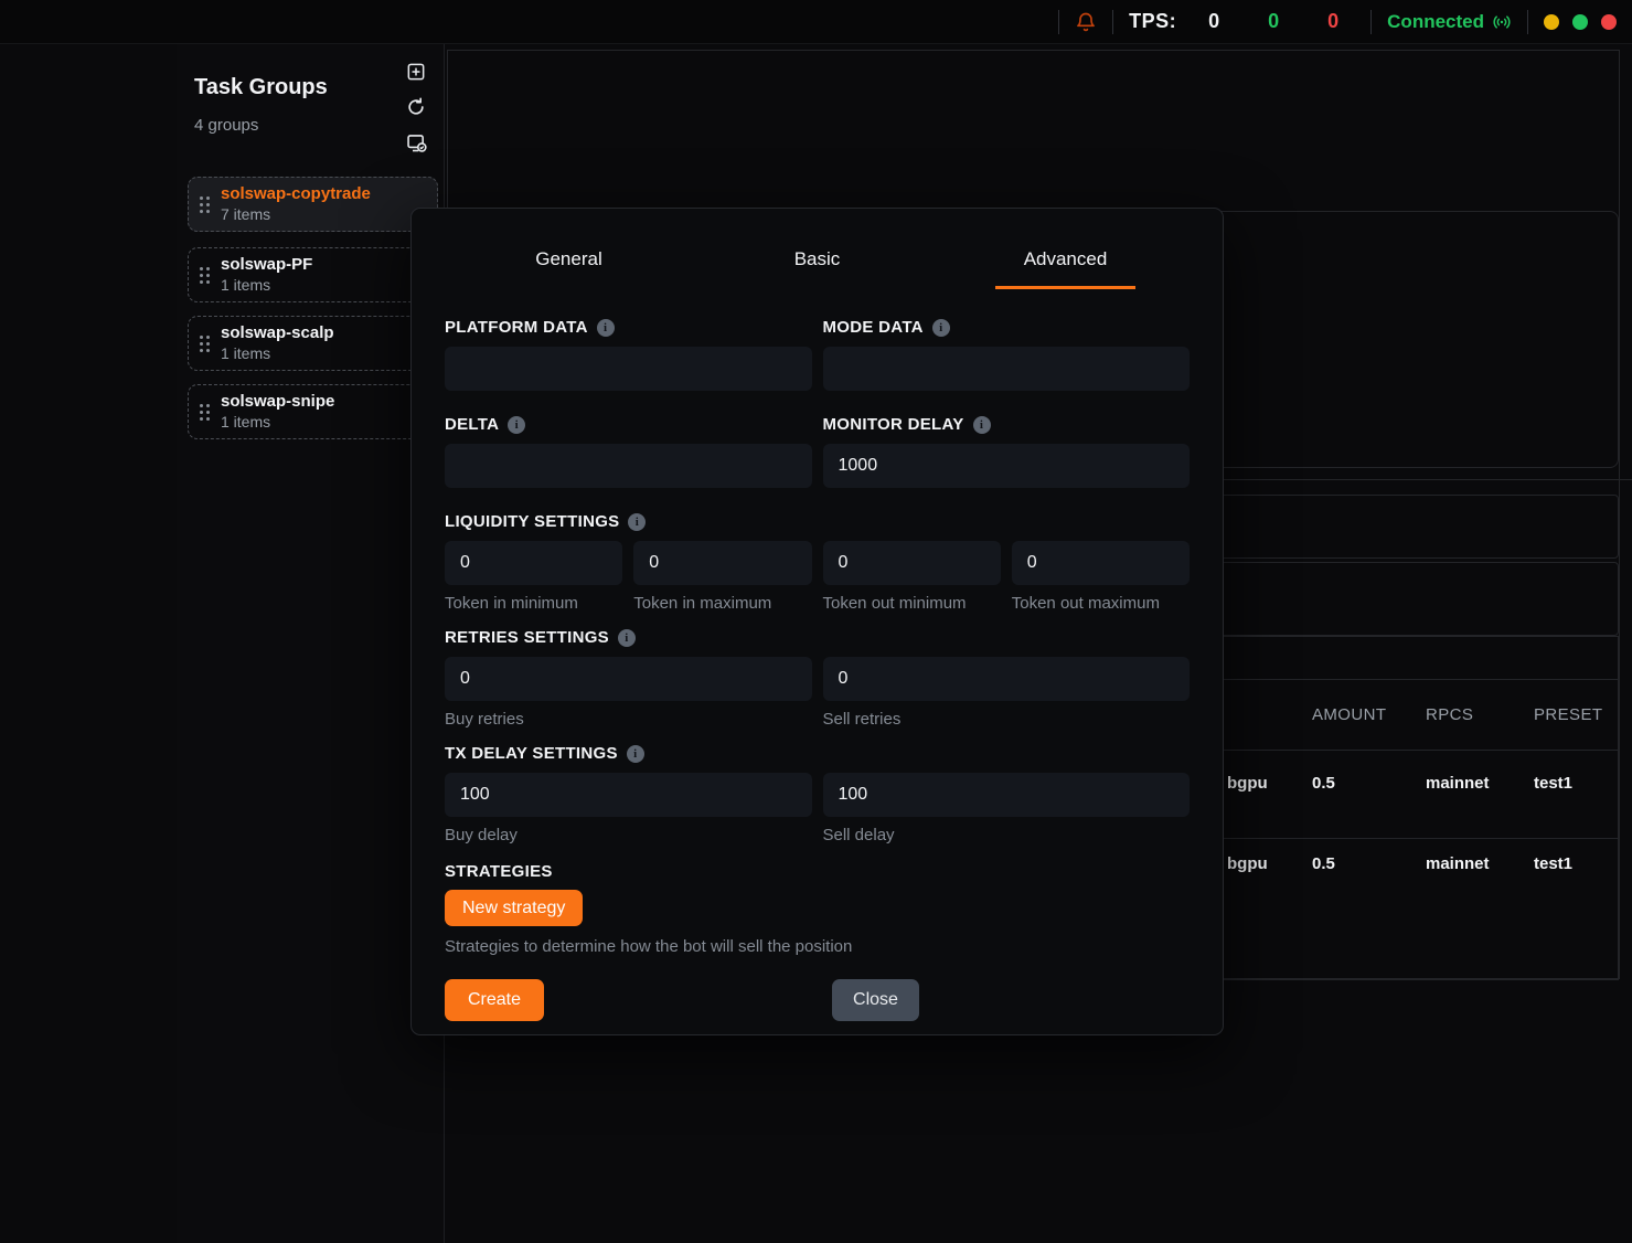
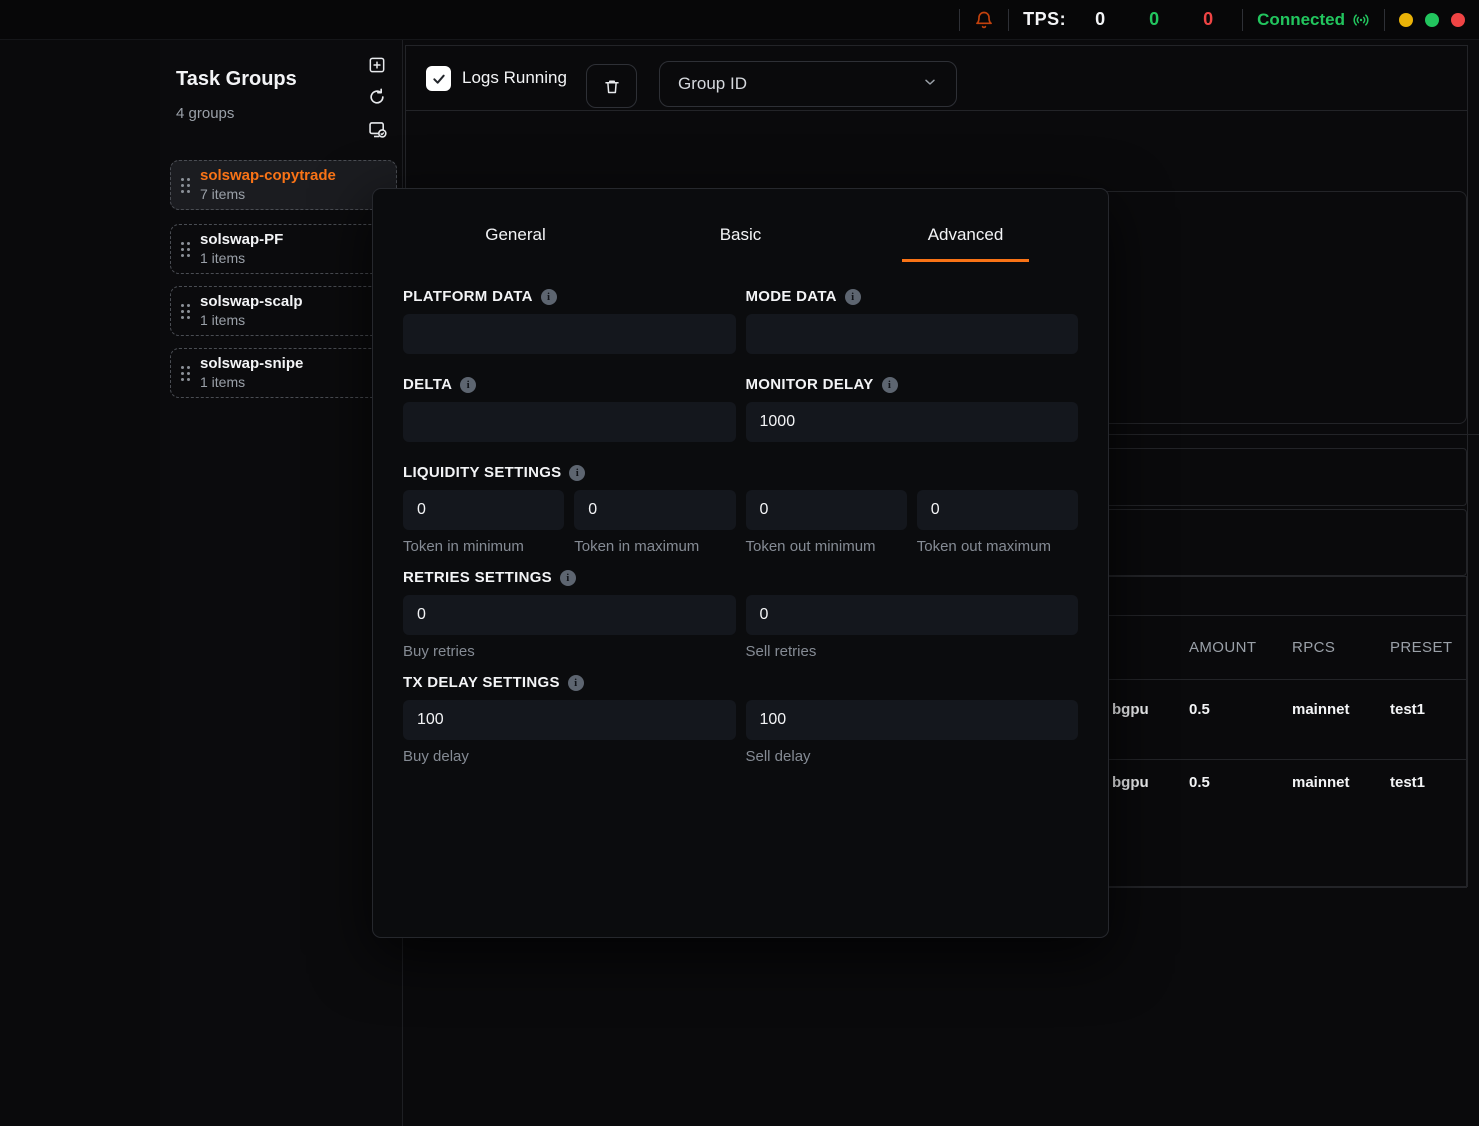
  TPS:
  0
  0
  0
  Connected
  Task Groups
  4 groups
  solswap-copytrade
  7 items
  solswap-PF
  1 items
  solswap-scalp
  1 items
  solswap-snipe
  1 items
+ Logs Running
+ Group ID
  AMOUNT
  RPCS
  PRESET
  bgpu
  0.5
  mainnet
  test1
  bgpu
  0.5
  mainnet
  test1
  General
  Basic
  Advanced
  PLATFORM DATA
  i
  MODE DATA
  i
  DELTA
  i
  MONITOR DELAY
  i
  1000
  LIQUIDITY SETTINGS
  i
  0
  Token in minimum
  0
  Token in maximum
  0
  Token out minimum
  0
  Token out maximum
  RETRIES SETTINGS
  i
  0
  Buy retries
  0
  Sell retries
  TX DELAY SETTINGS
  i
  100
  Buy delay
  100
  Sell delay
- STRATEGIES
- New strategy
- Strategies to determine how the bot will sell the position
- Create
- Close
